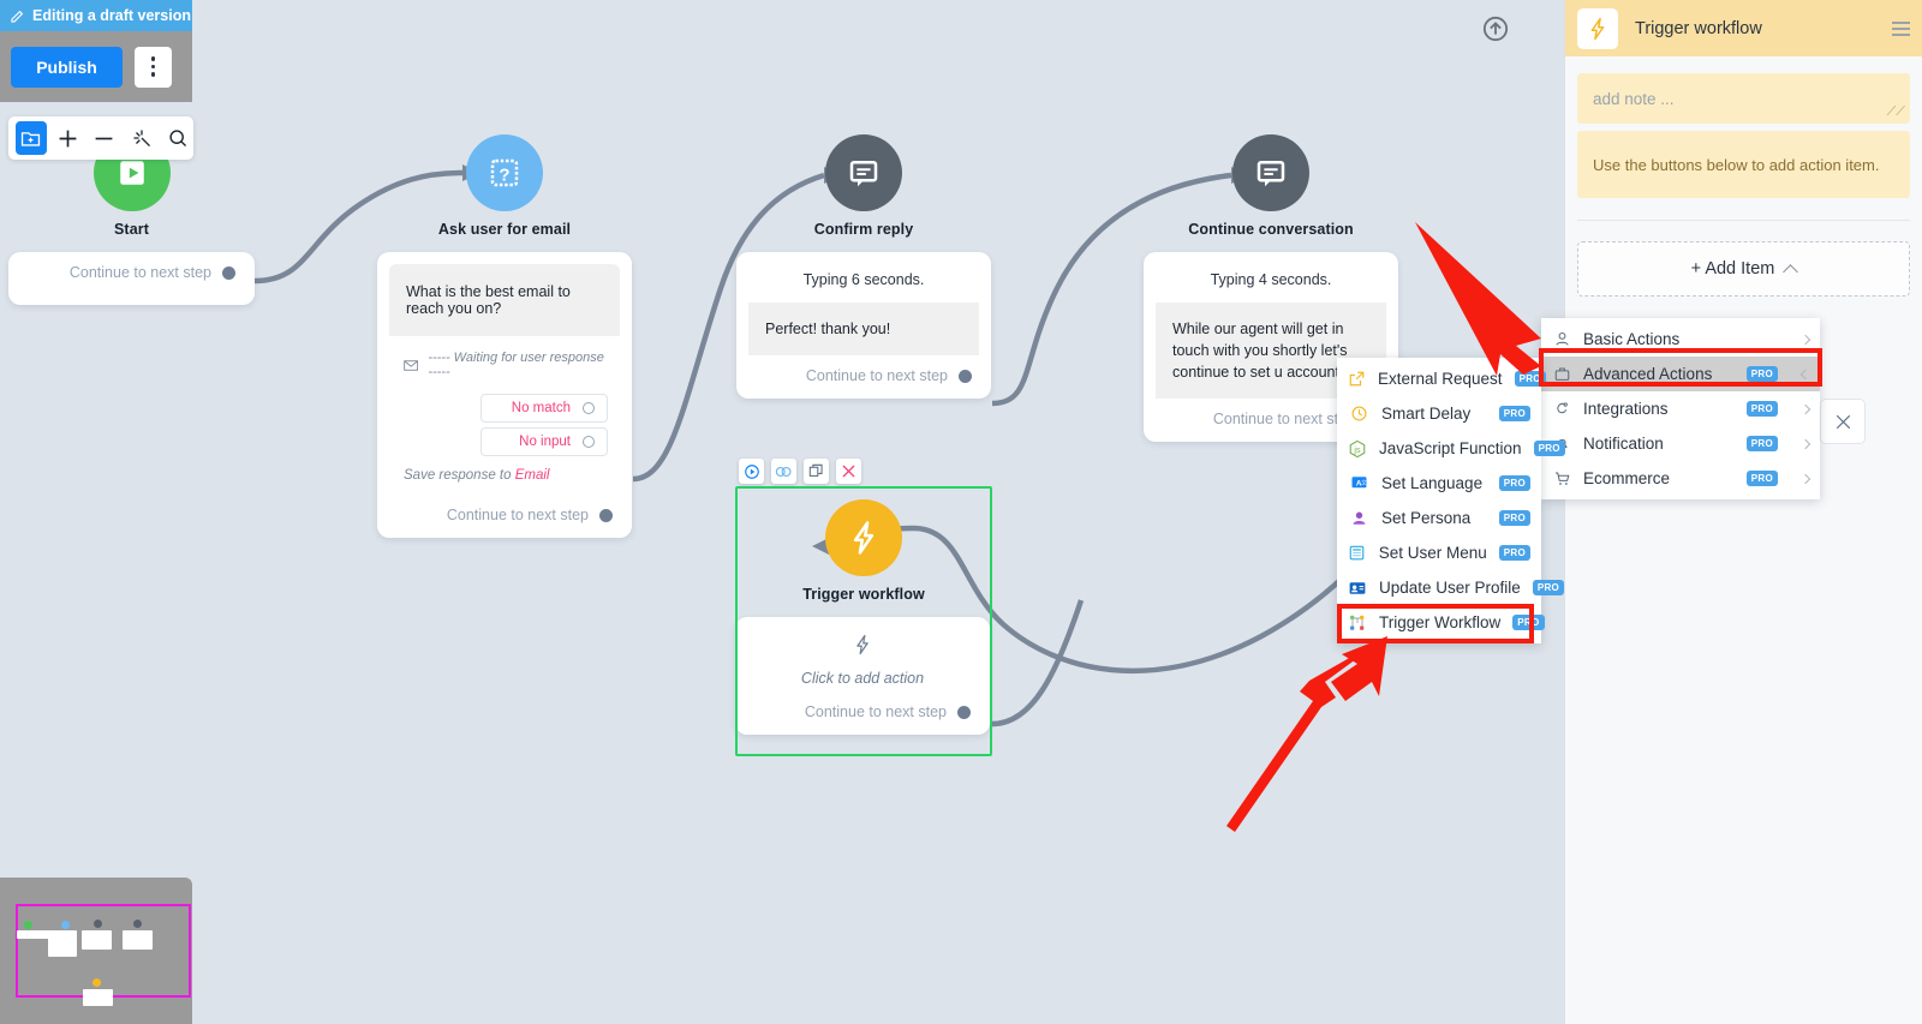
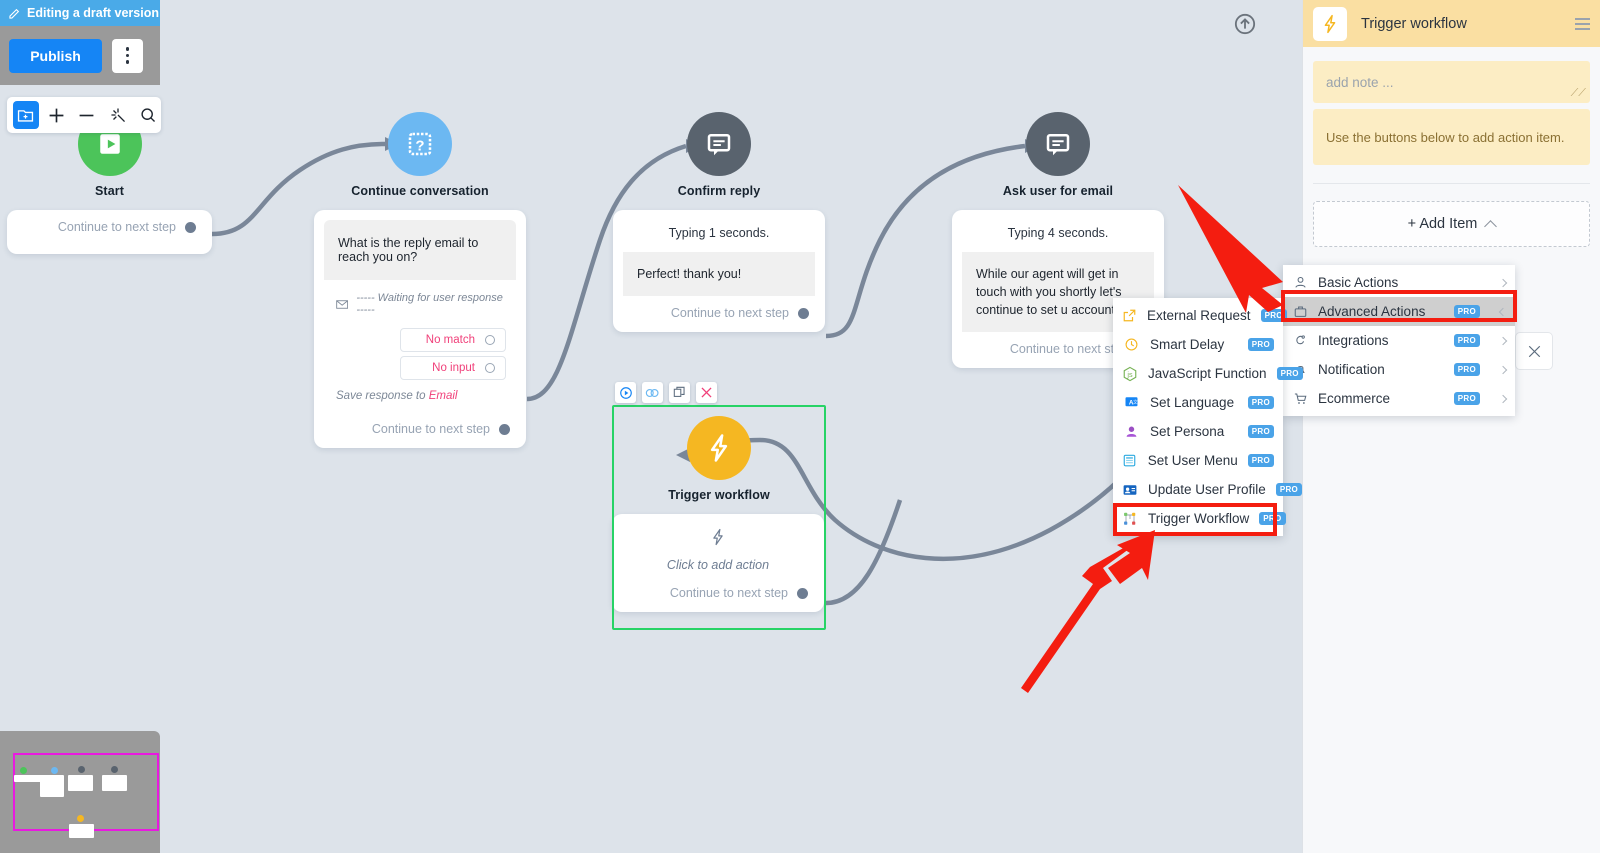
  Start
  Continue to next step
  ?
- Ask user for email
+ Continue conversation
- What is the best email to reach you on?
+ What is the reply email to reach you on?
  ----- Waiting for user response -----
  No match
  No input
  Save response to Email
  Continue to next step
  Confirm reply
- Typing 6 seconds.
+ Typing 1 seconds.
  Perfect! thank you!
  Continue to next step
- Continue conversation
+ Ask user for email
  Typing 4 seconds.
  While our agent will get in touch with you shortly let's continue to set u accoun
  Continue to next s
  Trigger workflow
  Click to add action
  Continue to next step
  Editing a draft version
  Publish
  Trigger workflow
  add note ...
  ⟋⟋
  Use the buttons below to add action item.
  + Add Item
  Basic Actions
  Advanced Actions
  PRO
  Integrations
  PRO
  Notification
  PRO
  Ecommerce
  PRO
  External Request
  PRO
  Smart Delay
  PRO
  js
  JavaScript Function
  PRO
  Set Language
  PRO
  Set Persona
  PRO
  Set User Menu
  PRO
  Update User Profile
  PRO
  Trigger Workflow
  PRO
